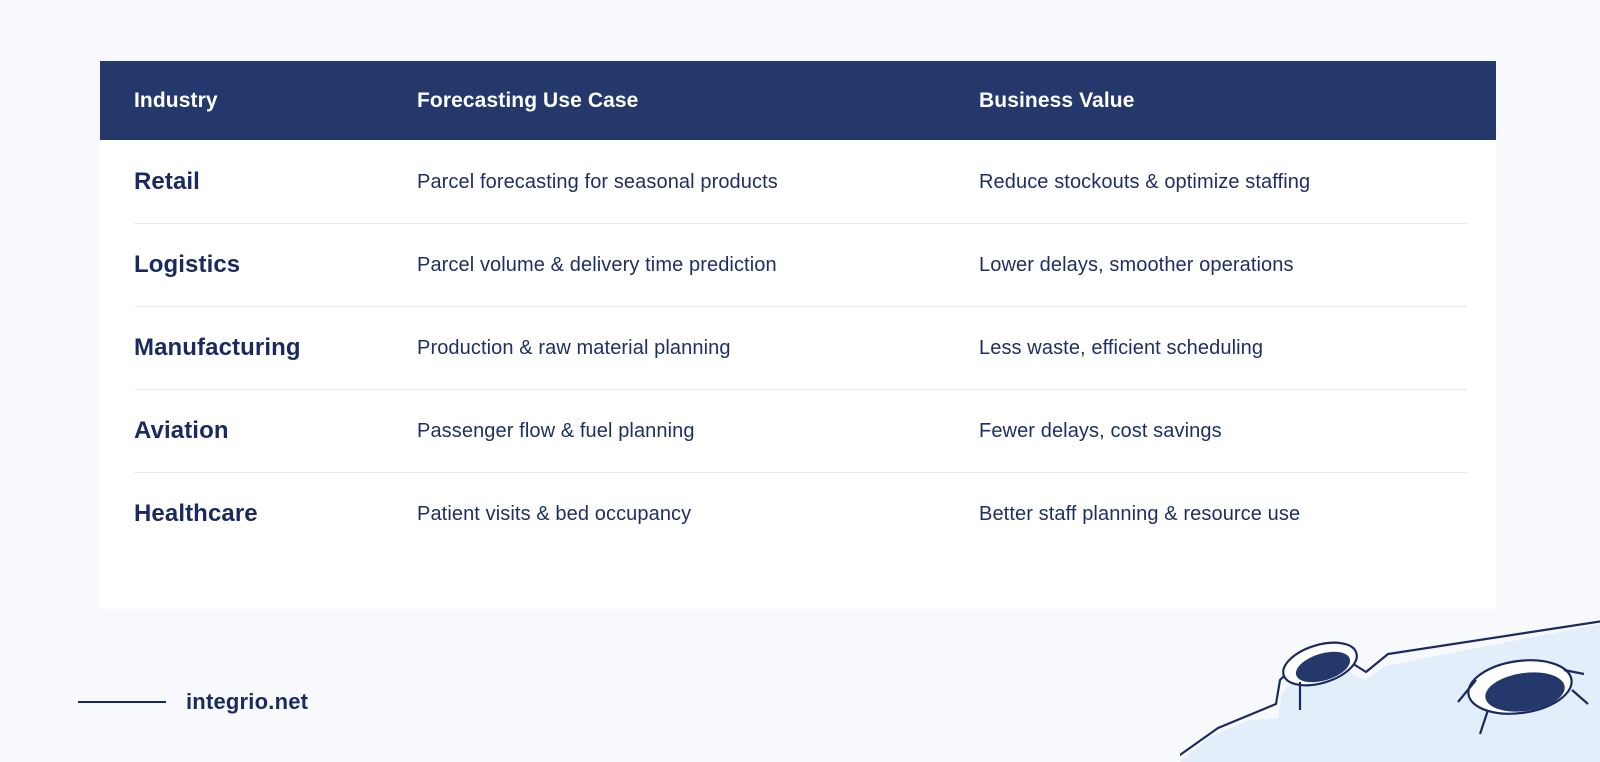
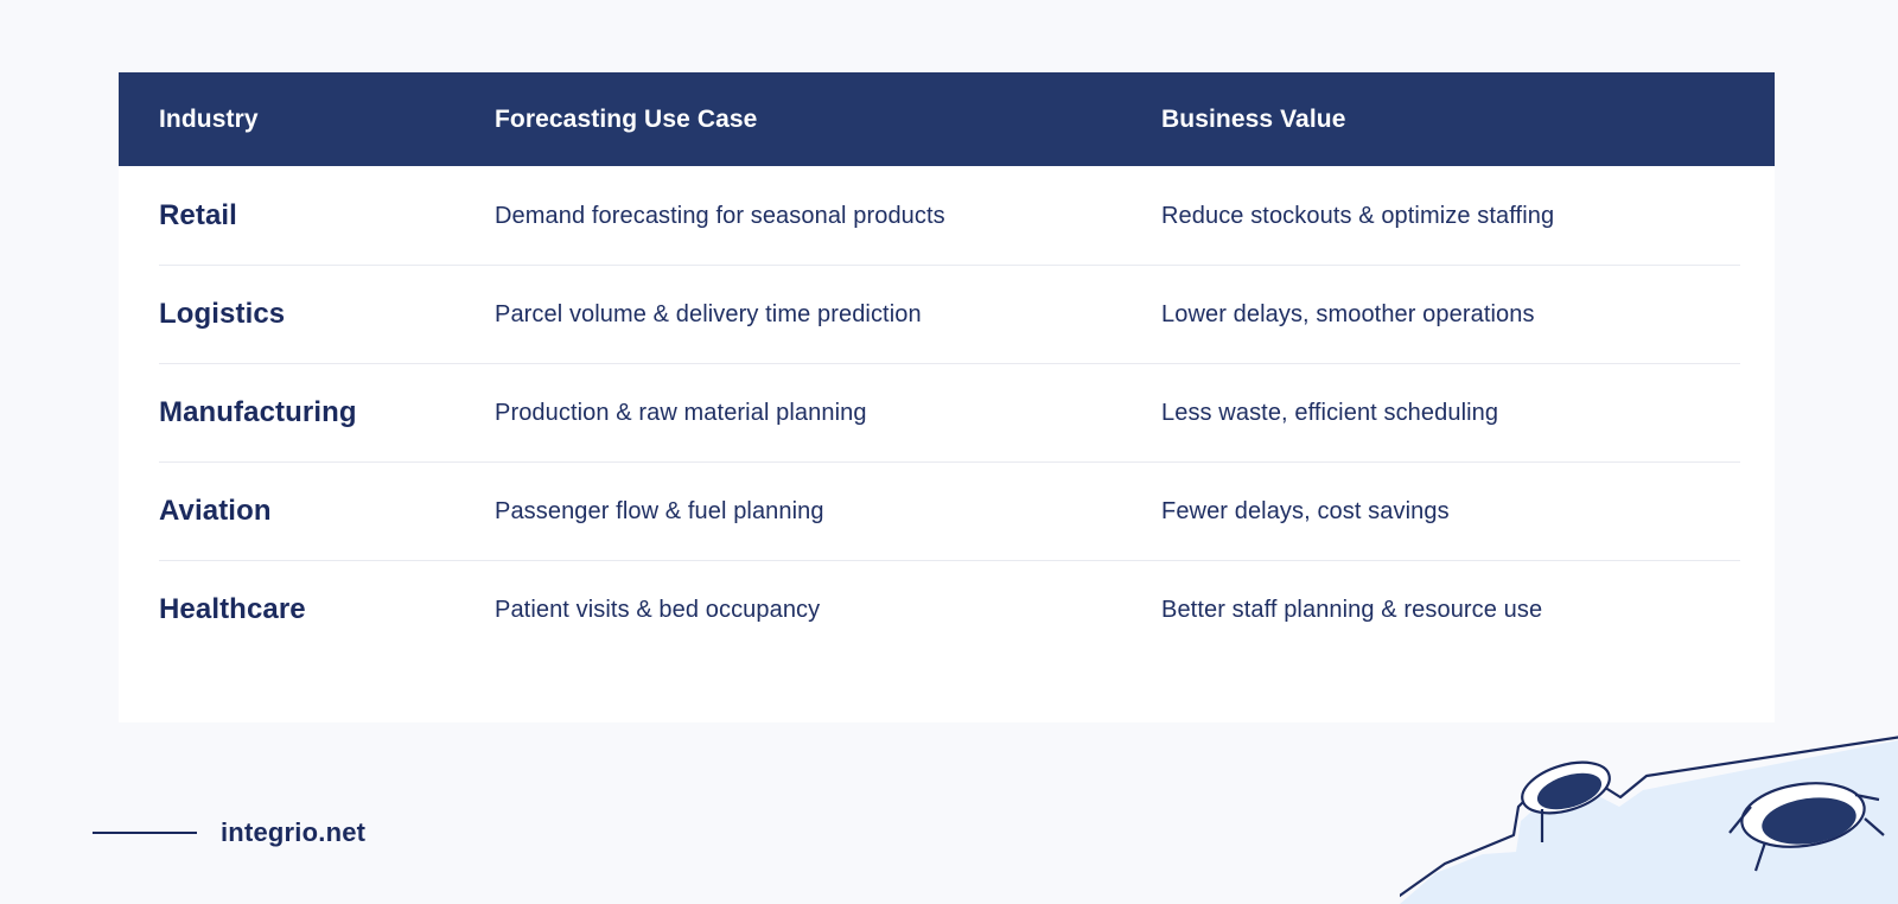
  Industry
  Forecasting Use Case
  Business Value
  Retail
- Parcel forecasting for seasonal products
+ Demand forecasting for seasonal products
  Reduce stockouts & optimize staffing
  Logistics
  Parcel volume & delivery time prediction
  Lower delays, smoother operations
  Manufacturing
  Production & raw material planning
  Less waste, efficient scheduling
  Aviation
  Passenger flow & fuel planning
  Fewer delays, cost savings
  Healthcare
  Patient visits & bed occupancy
  Better staff planning & resource use
  integrio.net
